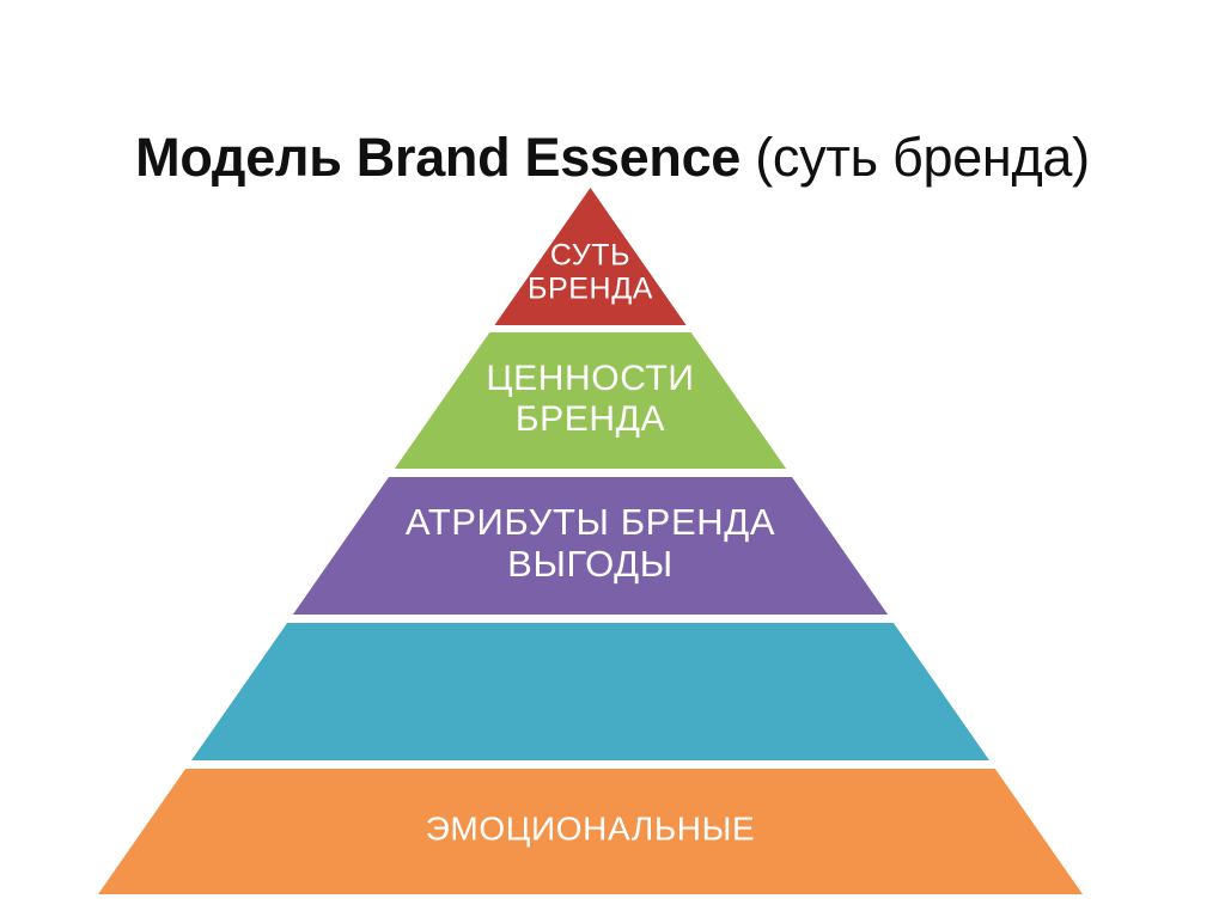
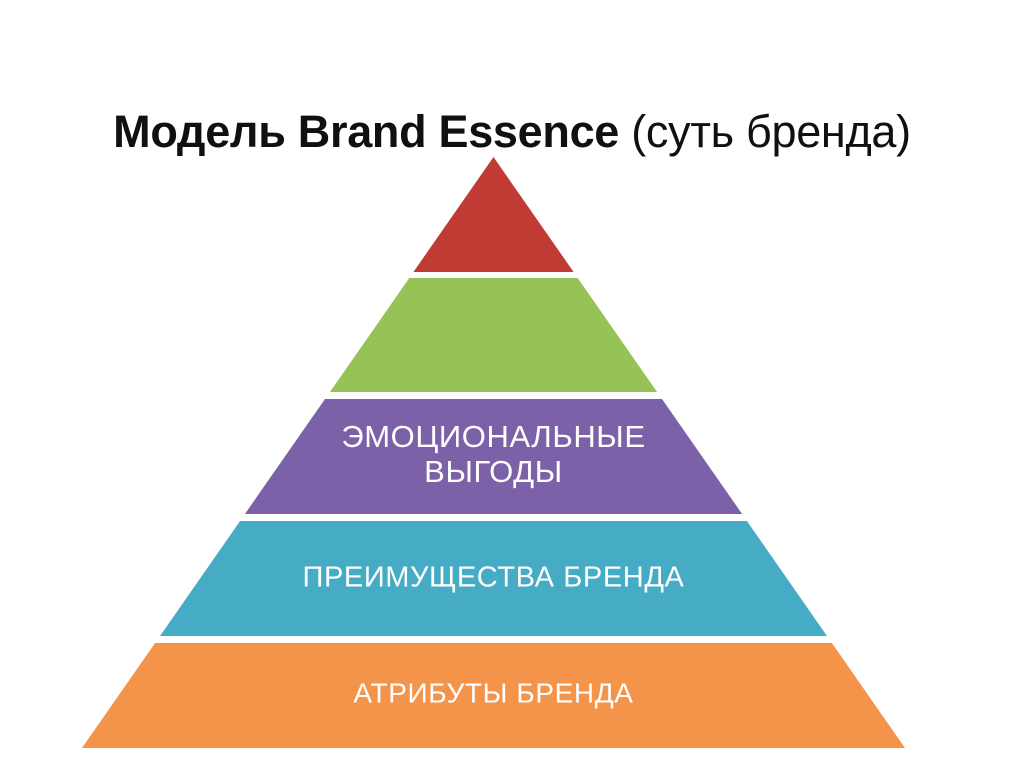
  Модель Brand Essence (суть бренда)
- СУТЬ БРЕНДА
- ЦЕННОСТИ БРЕНДА
- АТРИБУТЫ БРЕНДА ВЫГОДЫ
+ ЭМОЦИОНАЛЬНЫЕ ВЫГОДЫ
+ ПРЕИМУЩЕСТВА БРЕНДА
- ЭМОЦИОНАЛЬНЫЕ
+ АТРИБУТЫ БРЕНДА
